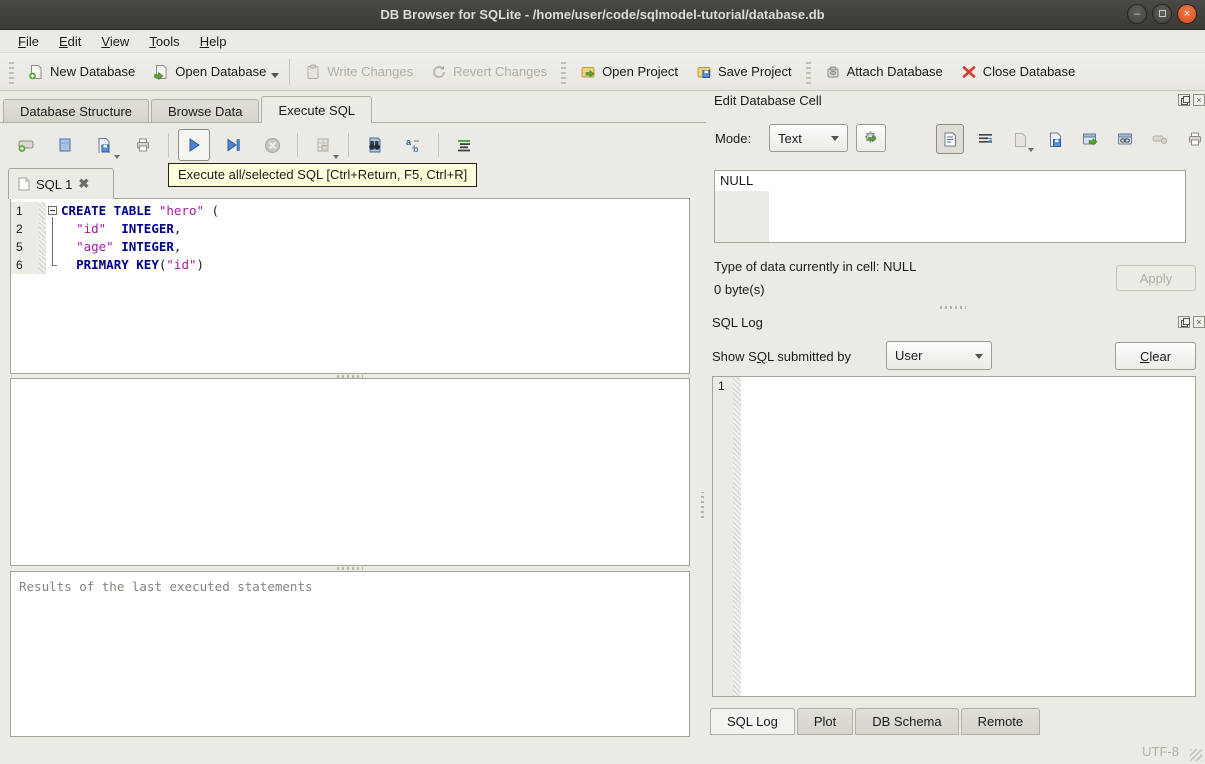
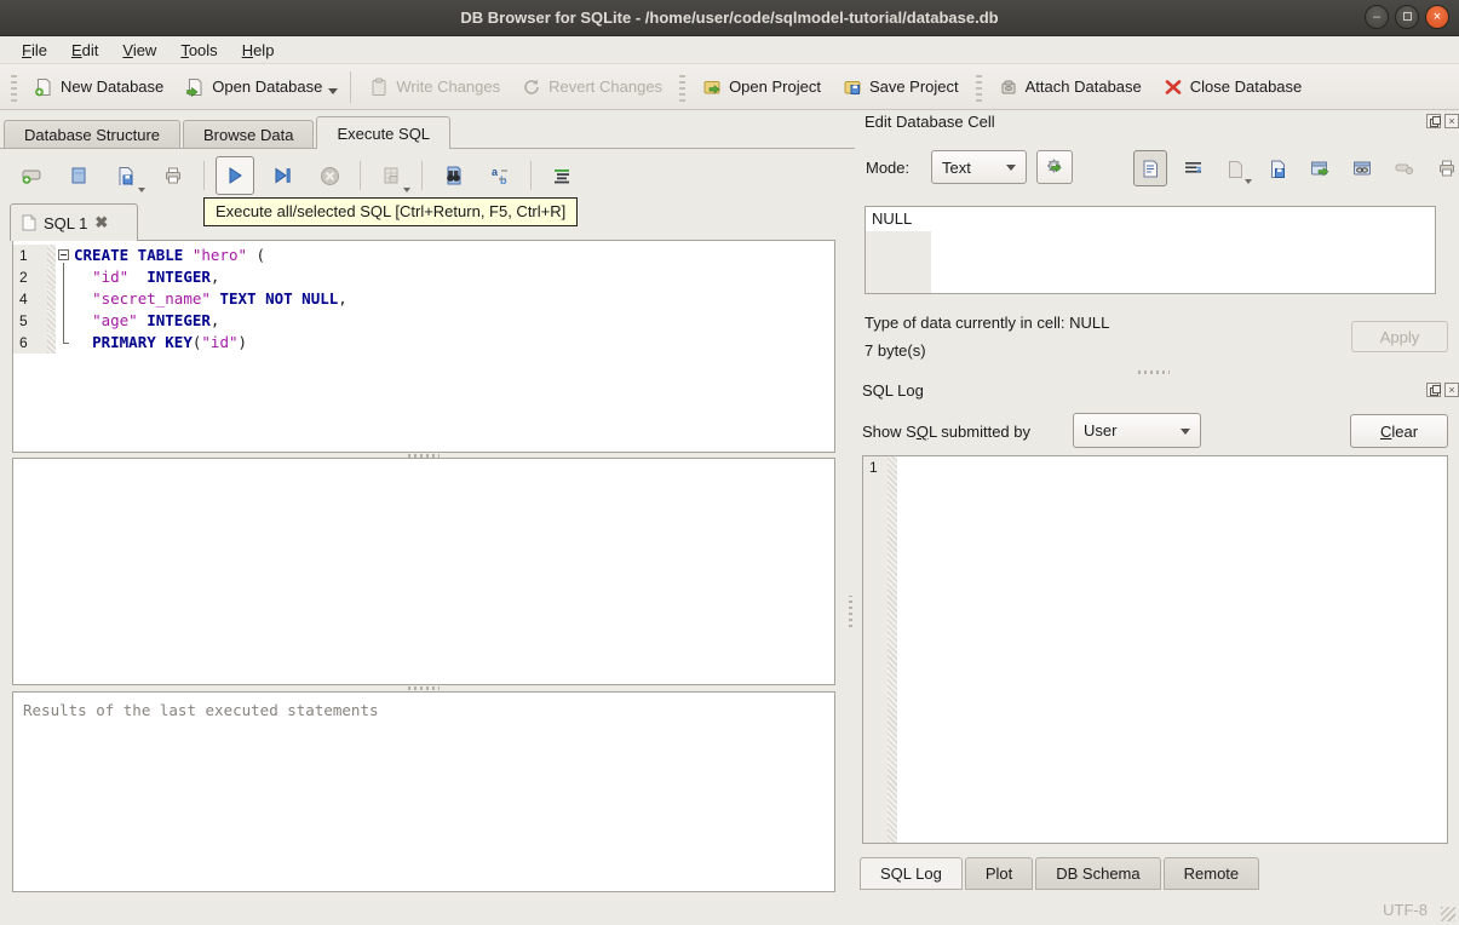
  DB Browser for SQLite - /home/user/code/sqlmodel-tutorial/database.db
  –
  ×
  File
  Edit
  View
  Tools
  Help
  New Database
  Open Database
  Write Changes
  Revert Changes
  Open Project
  Save Project
  Attach Database
  Close Database
  Database Structure
  Browse Data
  Execute SQL
  a
  b
  Execute all/selected SQL [Ctrl+Return, F5, Ctrl+R]
  SQL 1
  ✖
  1
  CREATE TABLE "hero" (
  2
  "id" INTEGER,
+ 4
+ "secret_name" TEXT NOT NULL,
  5
  "age" INTEGER,
  6
  PRIMARY KEY("id")
  Results of the last executed statements
  Edit Database Cell
  ×
  Mode:
  Text
  NULL
  Type of data currently in cell: NULL
- 0 byte(s)
+ 7 byte(s)
  Apply
  SQL Log
  ×
  Show SQL submitted by
  User
  Clear
  1
  SQL Log
  Plot
  DB Schema
  Remote
  UTF-8
